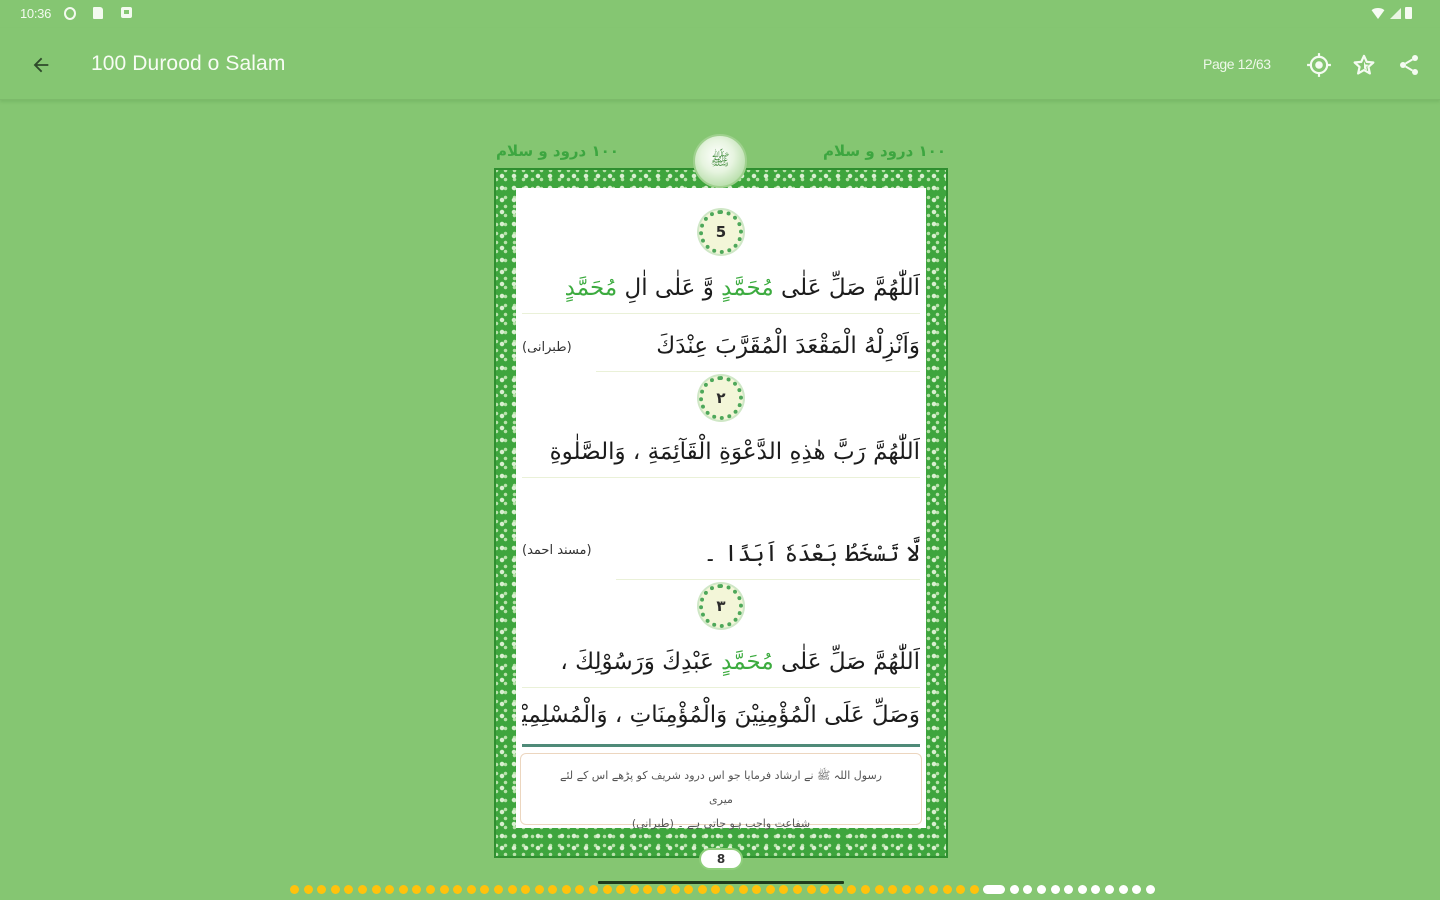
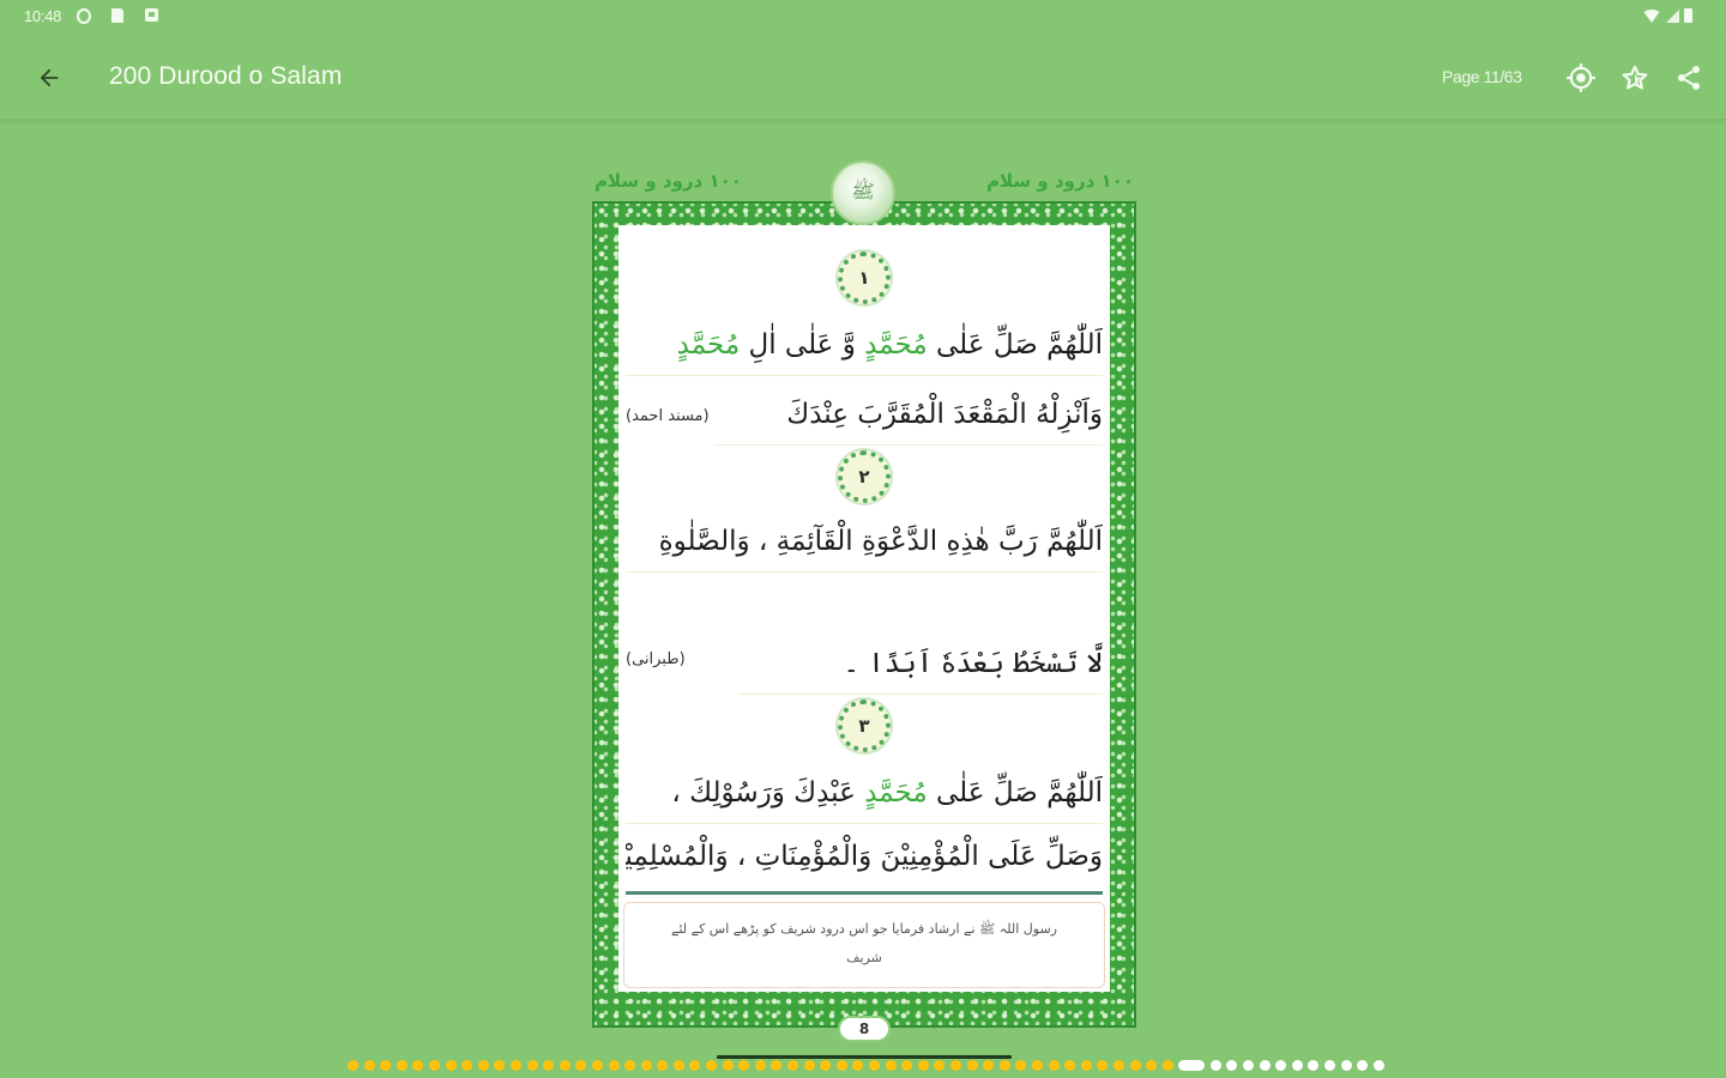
- 10:36
+ 10:48
- 100 Durood o Salam
+ 200 Durood o Salam
- Page 12/63
+ Page 11/63
  ۱۰۰ درود و سلام
  ۱۰۰ درود و سلام
  ﷺ
- 5
+ ١
  اَللّٰهُمَّ صَلِّ عَلٰى مُحَمَّدٍ وَّ عَلٰى اٰلِ مُحَمَّدٍ
  وَاَنْزِلْهُ الْمَقْعَدَ الْمُقَرَّبَ عِنْدَكَ
- (طبرانی)
+ (مسند احمد)
  ٢
  اَللّٰهُمَّ رَبَّ هٰذِهِ الدَّعْوَةِ الْقَآئِمَةِ ، وَالصَّلٰوةِ
  لَّ تَسْخَطُ بَعْدَهٗ اَبَدًا ۔
- (مسند احمد)
+ (طبرانی)
  ٣
  اَللّٰهُمَّ صَلِّ عَلٰى مُحَمَّدٍ عَبْدِكَ وَرَسُوْلِكَ ،
  وَصَلِّ عَلَى الْمُؤْمِنِيْنَ وَالْمُؤْمِنَاتِ ، وَالْمُسْلِمِيْ
- رسول اللہ ﷺ نے ارشاد فرمایا جو اس درود شریف کو پڑھے اس کے لئے میری
+ رسول اللہ ﷺ نے ارشاد فرمایا جو اس درود شریف کو پڑھے اس کے لئے شریف
- شفاعت واجب ہو جاتی ہے ۔ (طبرانی)
  8
